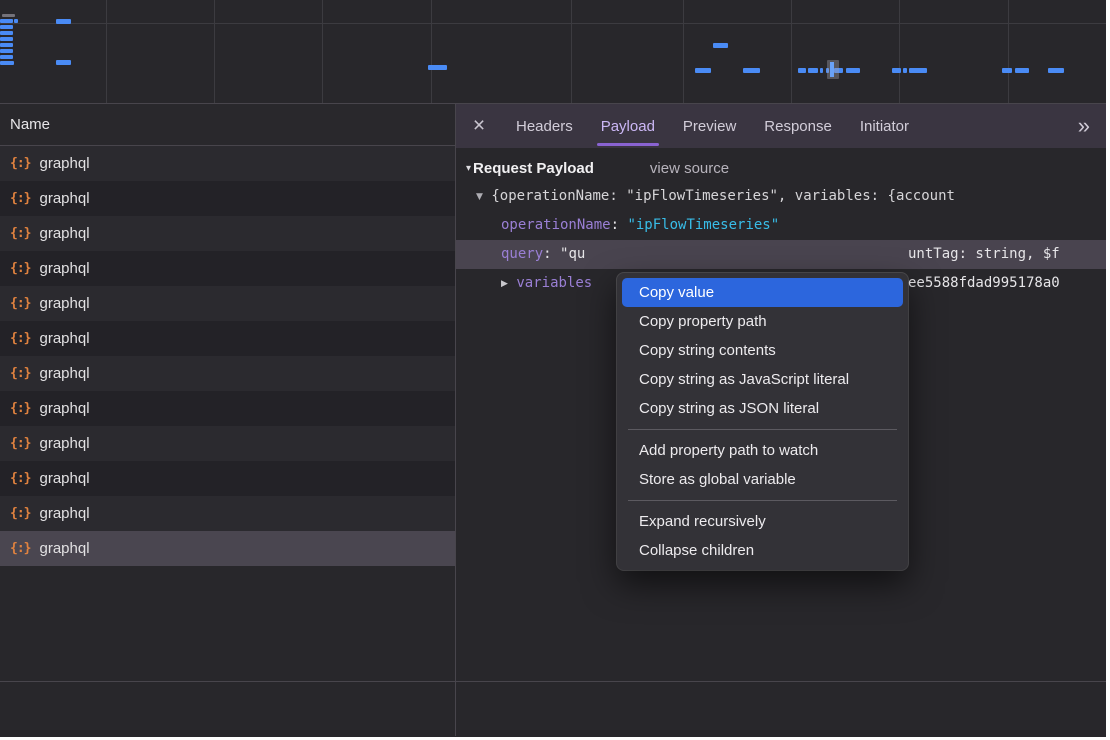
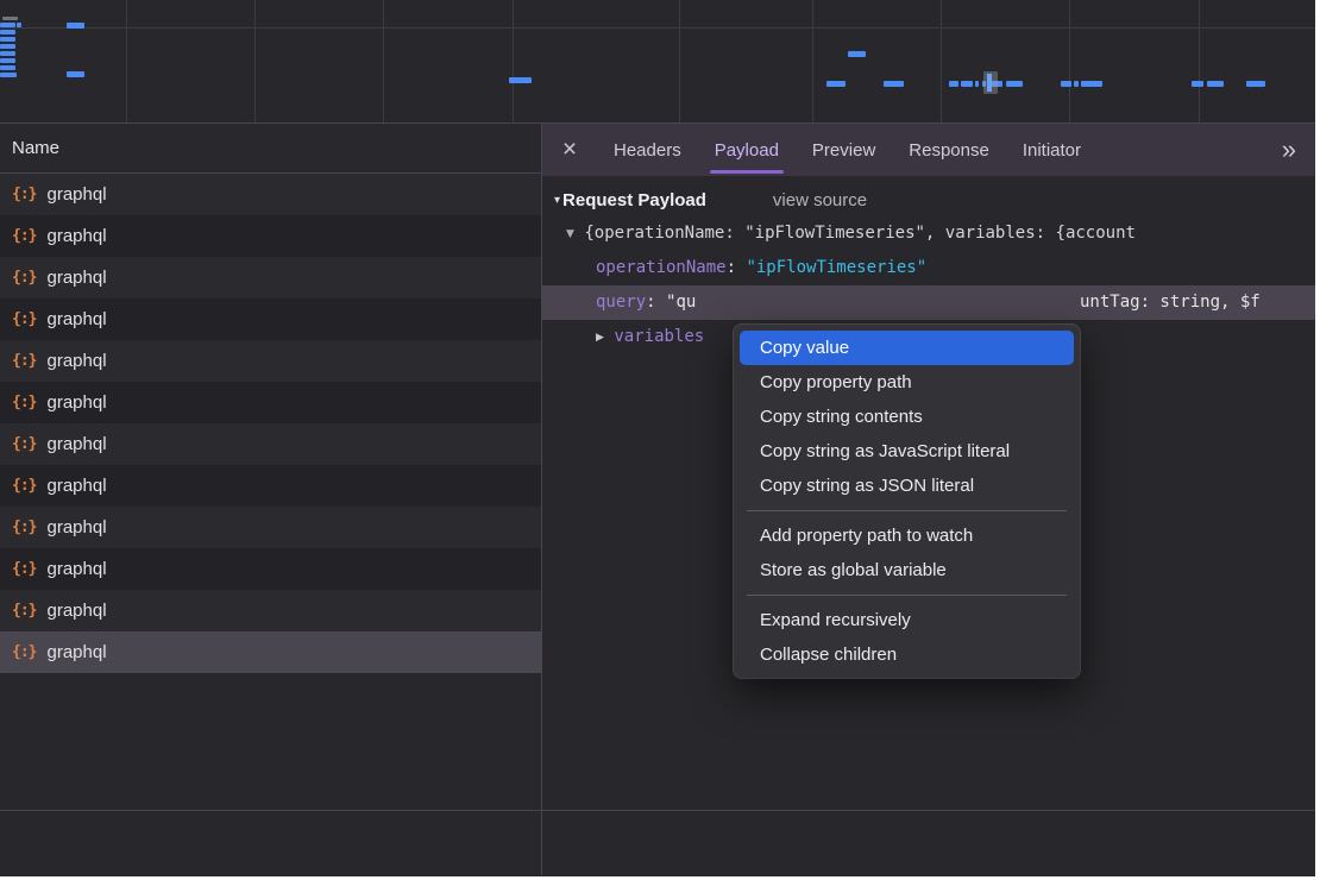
  Name
  {:}
  graphql
  {:}
  graphql
  {:}
  graphql
  {:}
  graphql
  {:}
  graphql
  {:}
  graphql
  {:}
  graphql
  {:}
  graphql
  {:}
  graphql
  {:}
  graphql
  {:}
  graphql
  {:}
  graphql
  ×
  Headers
  Payload
  Preview
  Response
  Initiator
  »
  ▾
  Request Payload
  view source
  ▼ {operationName: "ipFlowTimeseries", variables: {account
  operationName: "ipFlowTimeseries"
  query: "qu
  untTag: string, $f
  ▶ variables
- ee5588fdad995178a0
  Copy value
  Copy property path
  Copy string contents
  Copy string as JavaScript literal
  Copy string as JSON literal
  Add property path to watch
  Store as global variable
  Expand recursively
  Collapse children
